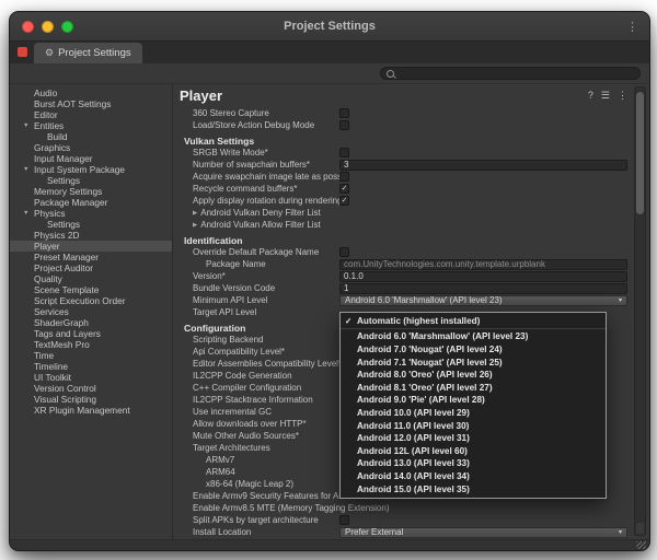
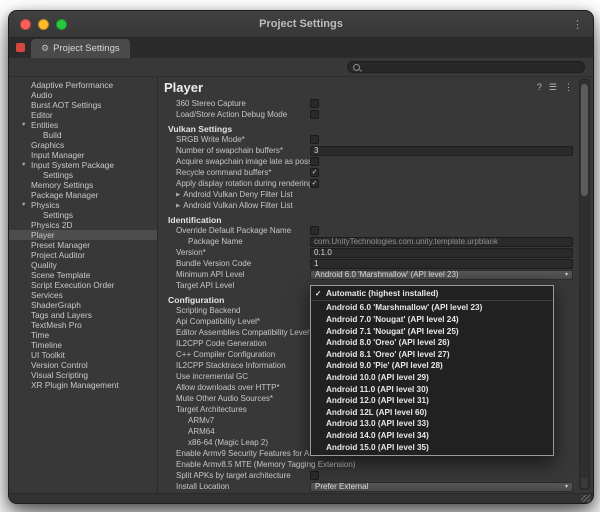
  Project Settings
  ⋮
  ⚙
  Project Settings
+ Adaptive Performance
  Audio
  Burst AOT Settings
  Editor
  Entities
  Build
  Graphics
  Input Manager
  Input System Package
  Settings
  Memory Settings
  Package Manager
  Physics
  Settings
  Physics 2D
  Player
  Preset Manager
  Project Auditor
  Quality
  Scene Template
  Script Execution Order
  Services
  ShaderGraph
  Tags and Layers
  TextMesh Pro
  Time
  Timeline
  UI Toolkit
  Version Control
  Visual Scripting
  XR Plugin Management
  Player
  ?
  ☰
  ⋮
  360 Stereo Capture
  Load/Store Action Debug Mode
  Vulkan Settings
  SRGB Write Mode*
  Number of swapchain buffers*
  3
  Acquire swapchain image late as pos
  Recycle command buffers*
  Apply display rotation during renderin
  Android Vulkan Deny Filter List
  Android Vulkan Allow Filter List
  Identification
  Override Default Package Name
  Package Name
  com.UnityTechnologies.com.unity.template.urpblank
  Version*
  0.1.0
  Bundle Version Code
  1
  Minimum API Level
  Android 6.0 'Marshmallow' (API level 23)
  Target API Level
  ✓
  Automatic (highest installed)
  Android 6.0 'Marshmallow' (API level 23)
  Android 7.0 'Nougat' (API level 24)
  Android 7.1 'Nougat' (API level 25)
  Android 8.0 'Oreo' (API level 26)
  Android 8.1 'Oreo' (API level 27)
  Android 9.0 'Pie' (API level 28)
  Android 10.0 (API level 29)
  Android 11.0 (API level 30)
  Android 12.0 (API level 31)
  Android 12L (API level 60)
  Android 13.0 (API level 33)
  Android 14.0 (API level 34)
  Android 15.0 (API level 35)
  Configuration
  Scripting Backend
  Api Compatibility Level*
  Editor Assemblies Compatibility Level
  IL2CPP Code Generation
  C++ Compiler Configuration
  IL2CPP Stacktrace Information
  Use incremental GC
  Allow downloads over HTTP*
  Mute Other Audio Sources*
  Target Architectures
  ARMv7
  ARM64
  x86-64 (Magic Leap 2)
  Enable Armv9 Security Features for A
  Enable Armv8.5 MTE (Memory Tagging Extension)
  Split APKs by target architecture
  Install Location
  Prefer External
